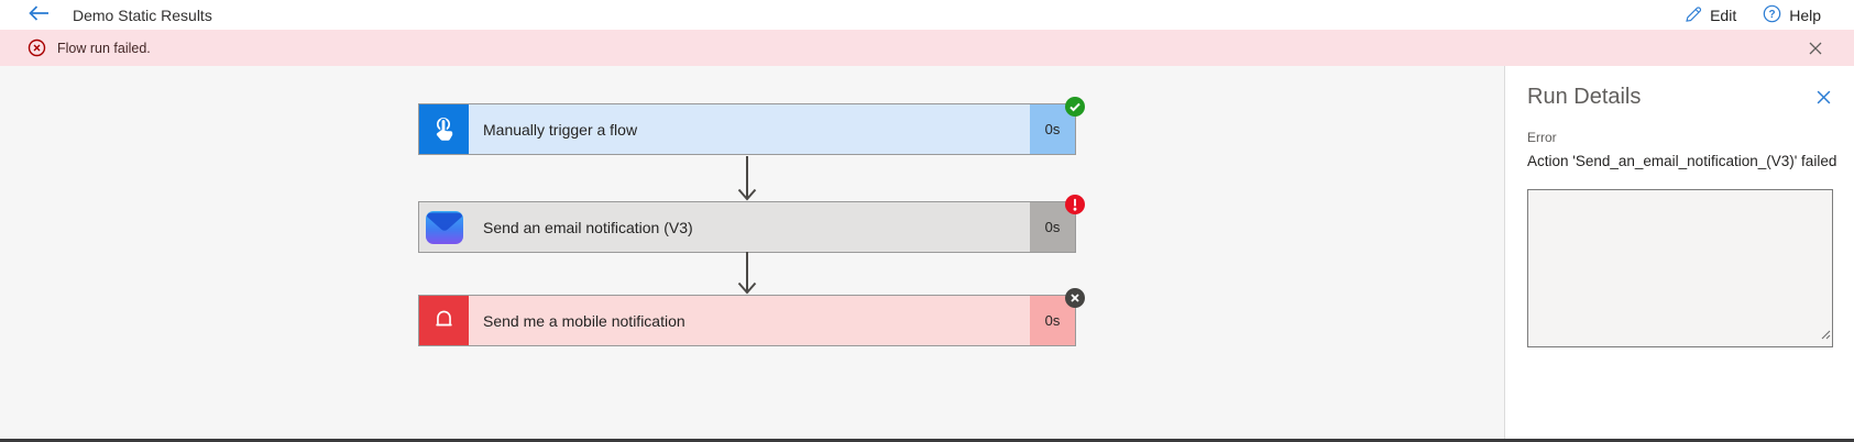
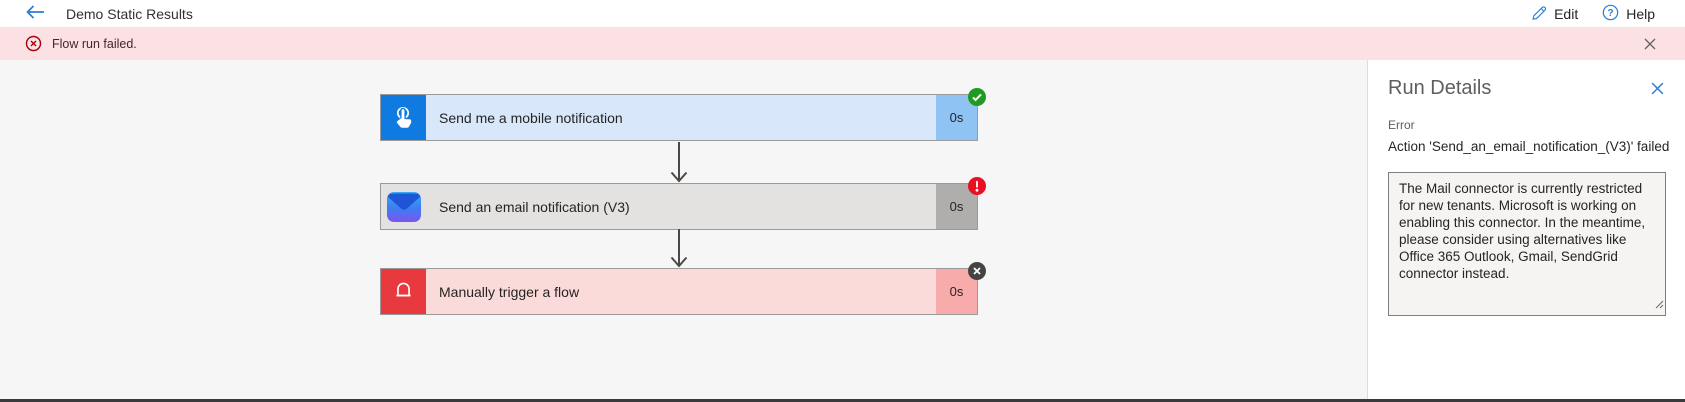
  Demo Static Results
  Edit
  ?
  Help
  Flow run failed.
- Manually trigger a flow
+ Send me a mobile notification
  0s
  Send an email notification (V3)
  0s
- Send me a mobile notification
+ Manually trigger a flow
  0s
  Run Details
  Error
  Action 'Send_an_email_notification_(V3)' failed
+ The Mail connector is currently restricted for new tenants. Microsoft is working on enabling this connector. In the meantime, please consider using alternatives like Office 365 Outlook, Gmail, SendGrid connector instead.
